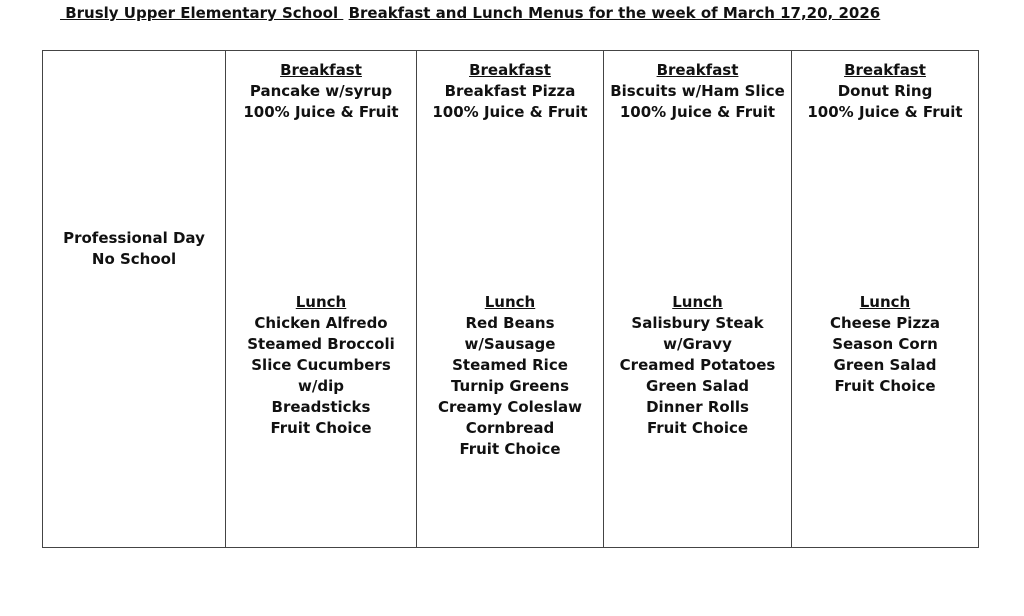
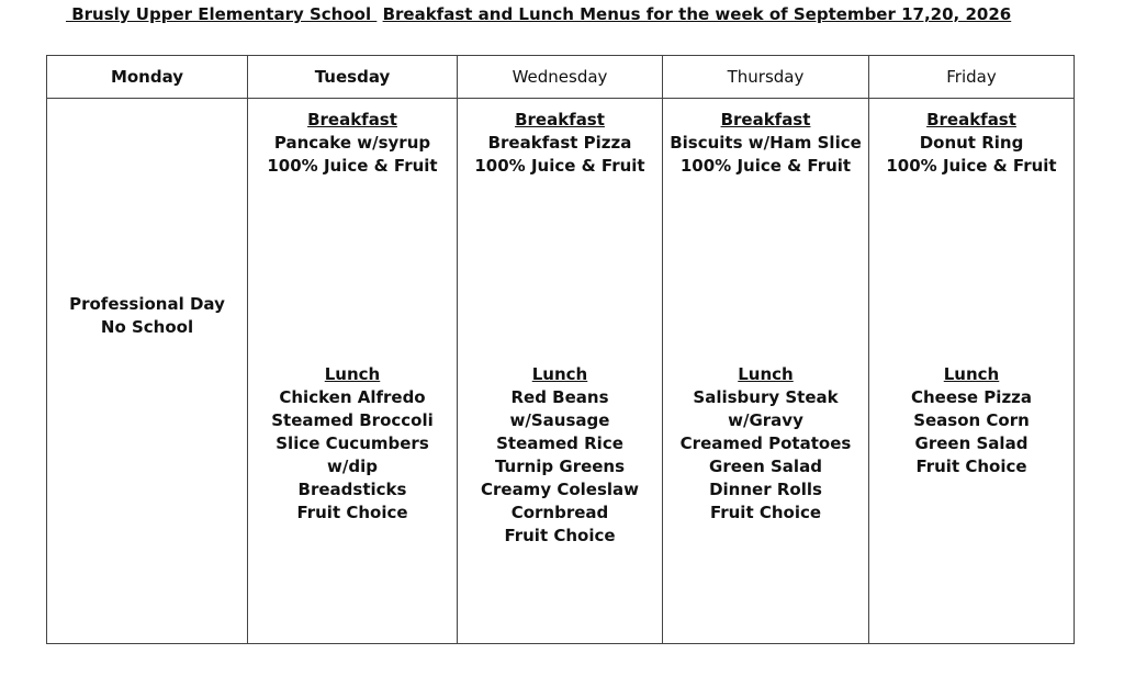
- Brusly Upper Elementary School Breakfast and Lunch Menus for the week of March 17,20, 2026
+ Brusly Upper Elementary School Breakfast and Lunch Menus for the week of September 17,20, 2026
+ Monday	Tuesday	Wednesday	Thursday	Friday
  Professional Day No School	Breakfast Pancake w/syrup 100% Juice & Fruit Lunch Chicken Alfredo Steamed Broccoli Slice Cucumbers w/dip Breadsticks Fruit Choice	Breakfast Breakfast Pizza 100% Juice & Fruit Lunch Red Beans w/Sausage Steamed Rice Turnip Greens Creamy Coleslaw Cornbread Fruit Choice	Breakfast Biscuits w/Ham Slice 100% Juice & Fruit Lunch Salisbury Steak w/Gravy Creamed Potatoes Green Salad Dinner Rolls Fruit Choice	Breakfast Donut Ring 100% Juice & Fruit Lunch Cheese Pizza Season Corn Green Salad Fruit Choice
